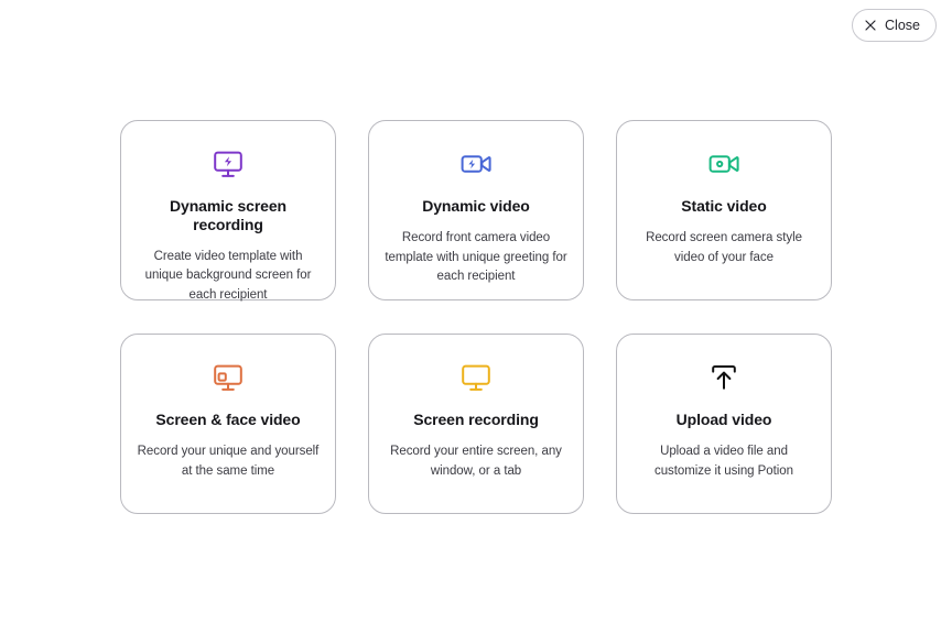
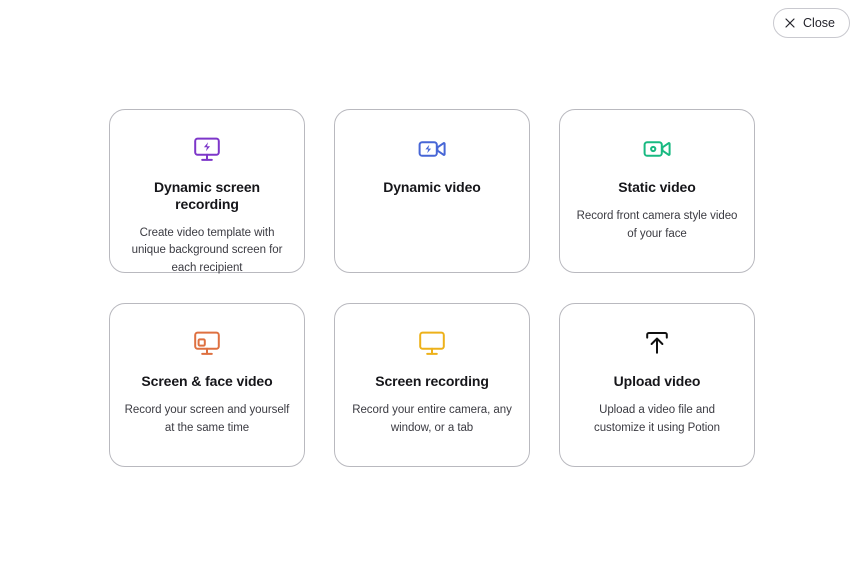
  Close
  Dynamic screen recording
  Create video template with unique background screen for each recipient
  Dynamic video
- Record front camera video template with unique greeting for each recipient
  Static video
- Record screen camera style video of your face
+ Record front camera style video of your face
  Screen & face video
- Record your unique and yourself at the same time
+ Record your screen and yourself at the same time
  Screen recording
- Record your entire screen, any window, or a tab
+ Record your entire camera, any window, or a tab
  Upload video
  Upload a video file and customize it using Potion
